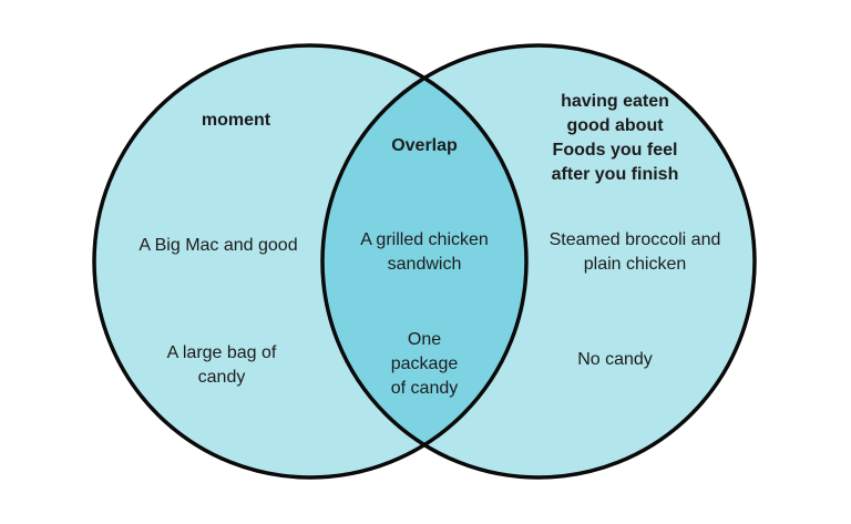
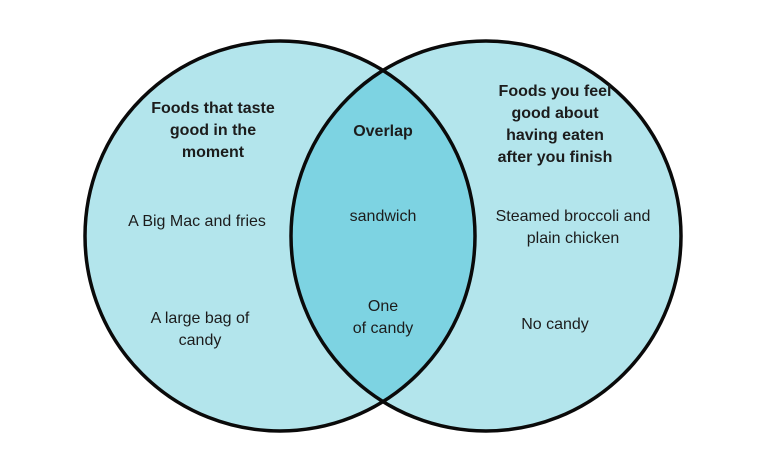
+ Foods that taste
+ good in the
  moment
- A Big Mac and good
+ A Big Mac and fries
  A large bag of
  candy
  Overlap
- A grilled chicken
  sandwich
  One
- package
  of candy
- having eaten
+ Foods you feel
  good about
- Foods you feel
+ having eaten
  after you finish
  Steamed broccoli and
  plain chicken
  No candy
